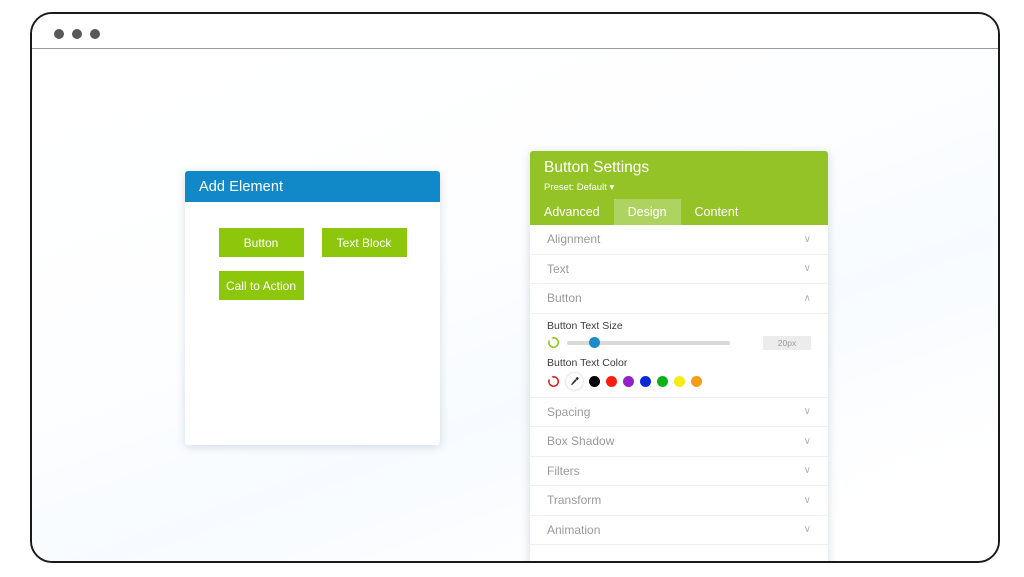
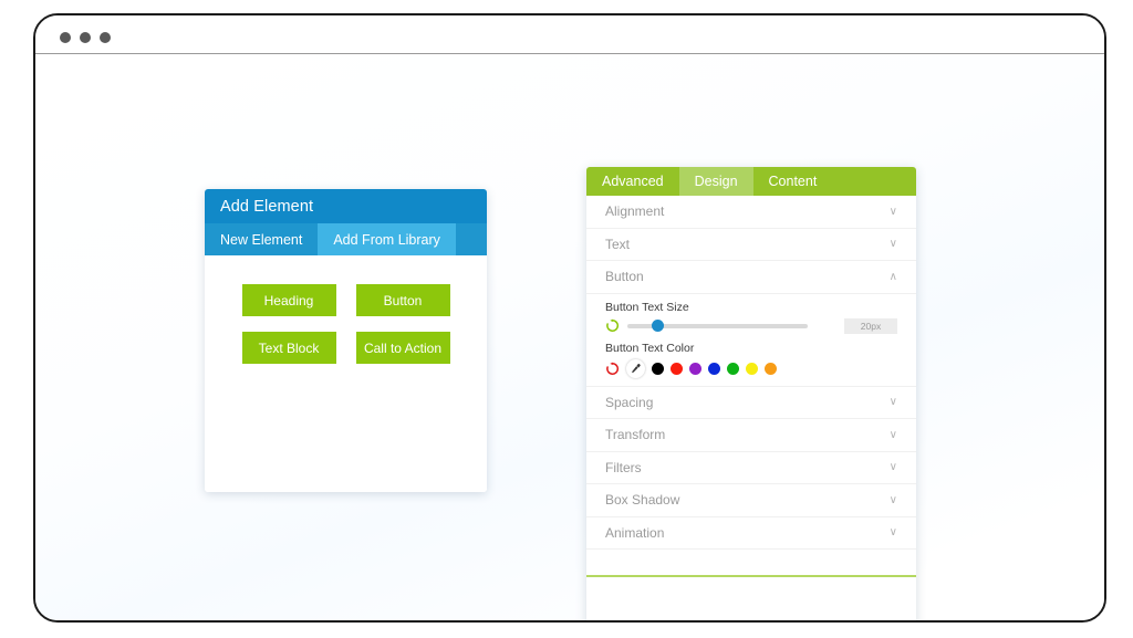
  Add Element
+ New Element
+ Add From Library
+ Heading
  Button
  Text Block
  Call to Action
- Button Settings
- Preset: Default ▾
  Advanced
  Design
  Content
  Alignment
  ∨
  Text
  ∨
  Button
  ∧
  Button Text Size
  20px
  Button Text Color
  Spacing
  ∨
- Box Shadow
+ Transform
  ∨
  Filters
  ∨
- Transform
+ Box Shadow
  ∨
  Animation
  ∨
